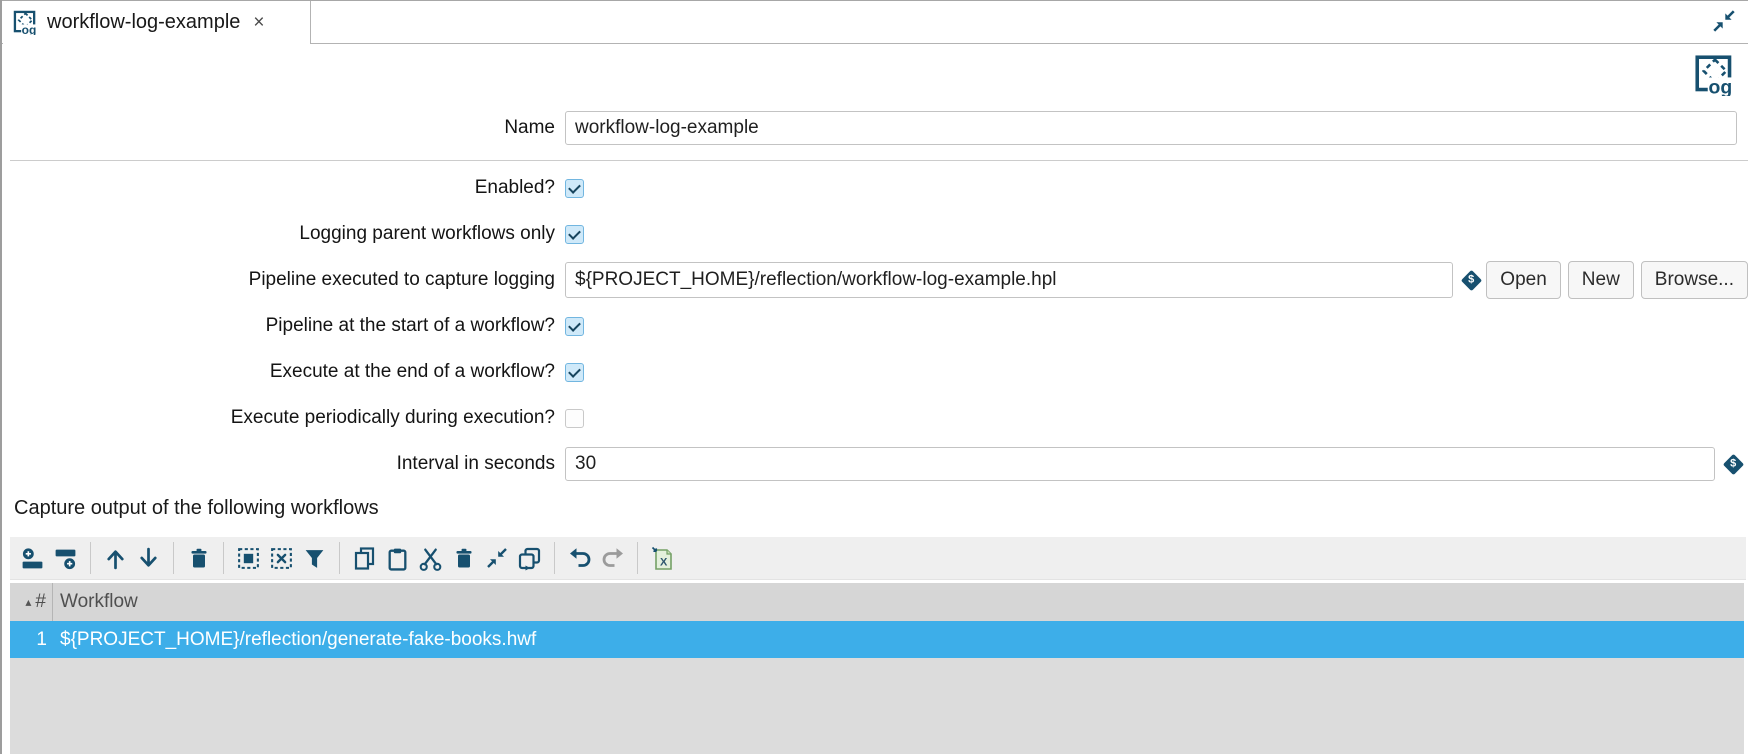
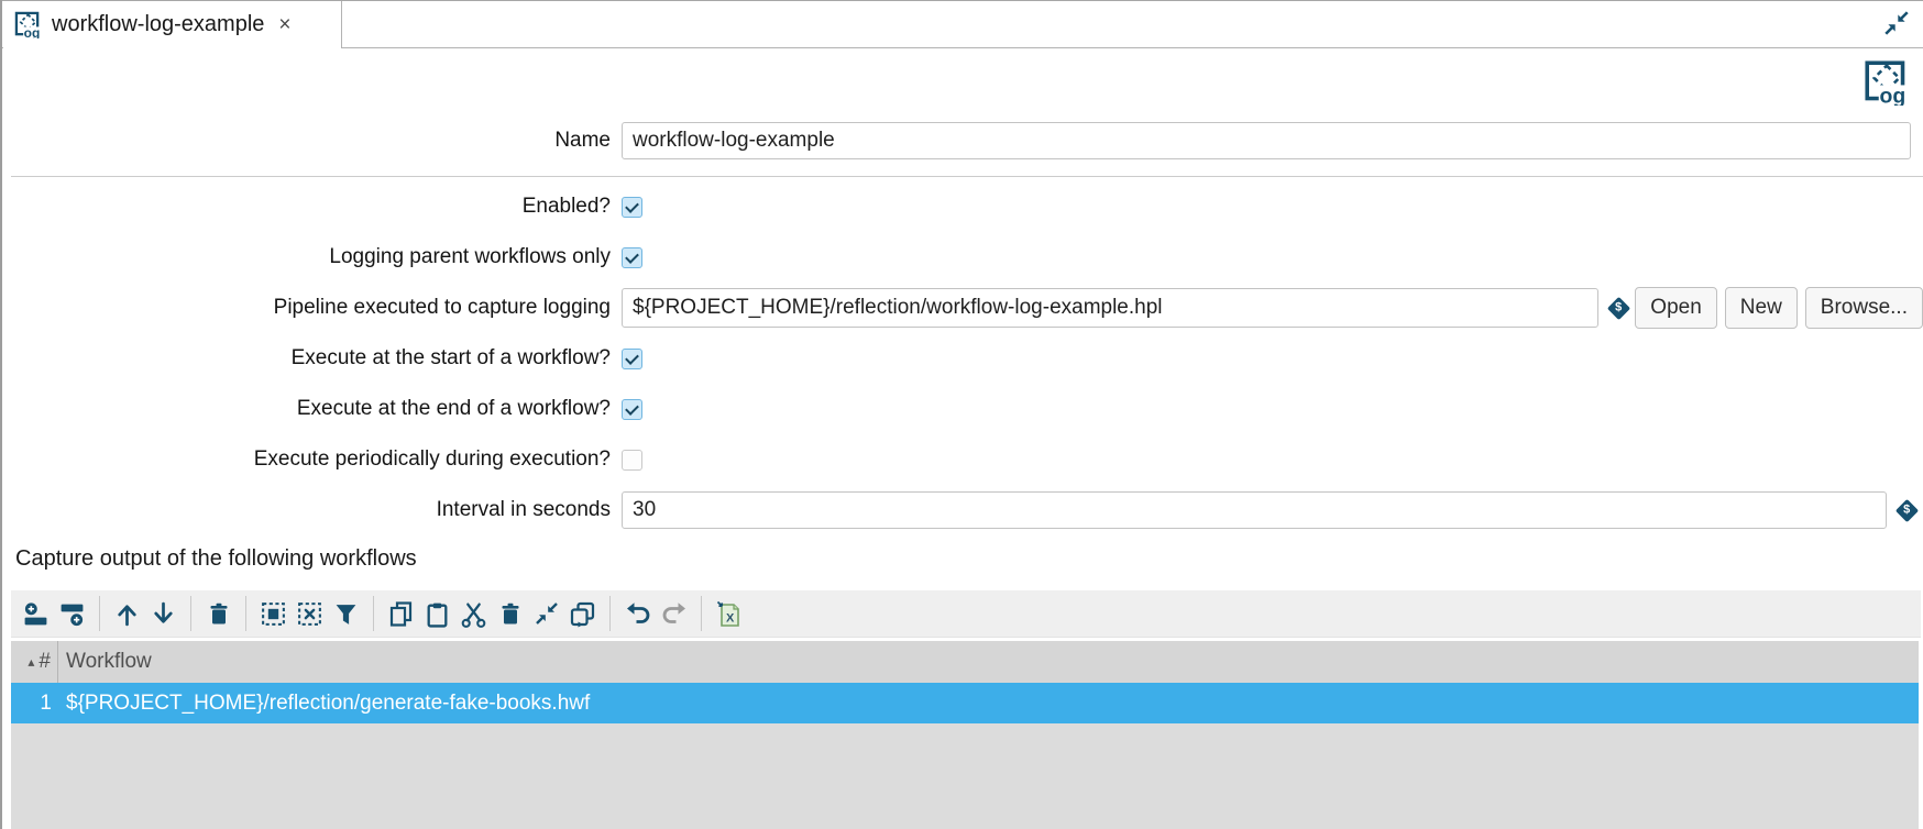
  og
  workflow-log-example
  ×
  og
  Name
  workflow-log-example
  Enabled?
  Logging parent workflows only
  Pipeline executed to capture logging
  ${PROJECT_HOME}/reflection/workflow-log-example.hpl
  Open
  New
  Browse...
- Pipeline at the start of a workflow?
+ Execute at the start of a workflow?
  Execute at the end of a workflow?
  Execute periodically during execution?
  Interval in seconds
  30
  Capture output of the following workflows
  X
  ▴
  #
  Workflow
  1
  ${PROJECT_HOME}/reflection/generate-fake-books.hwf
